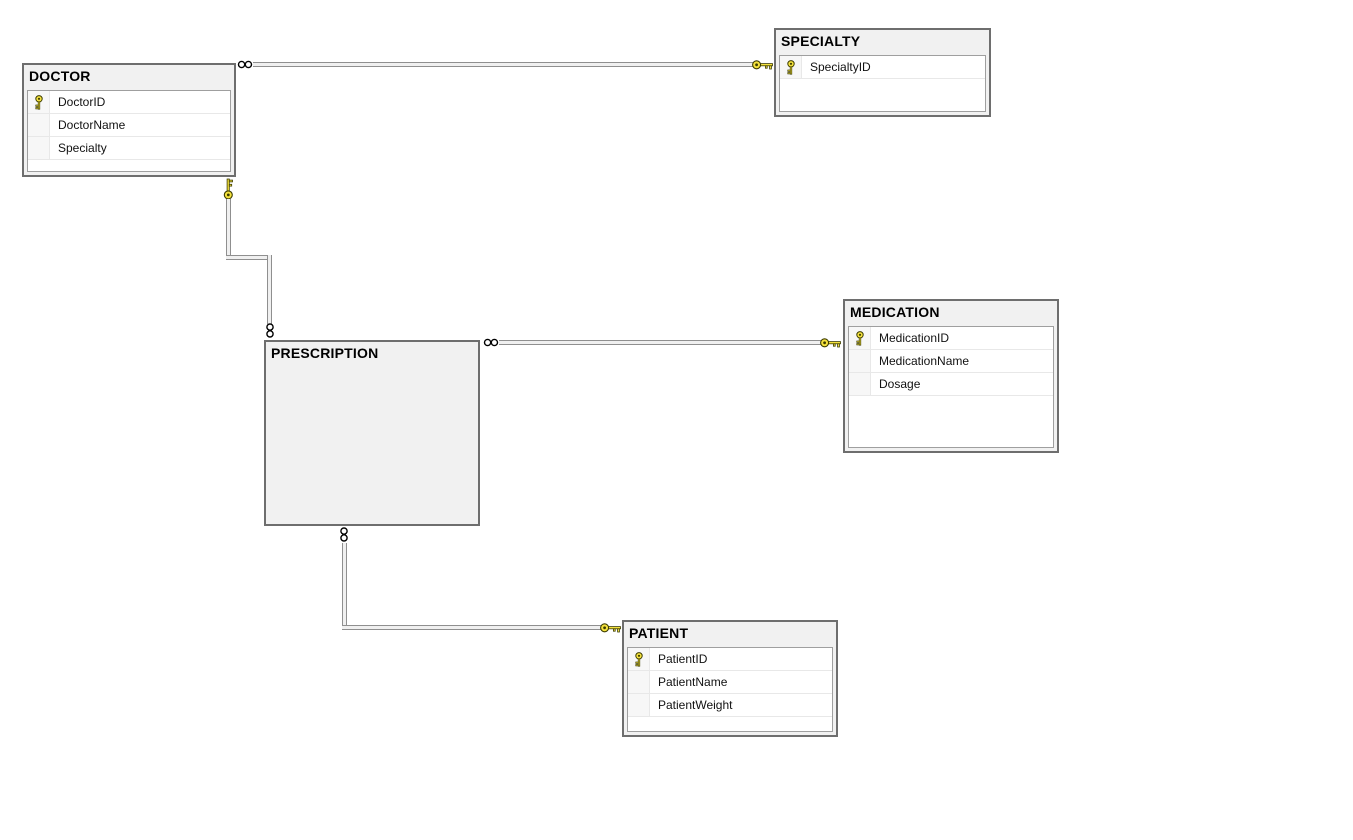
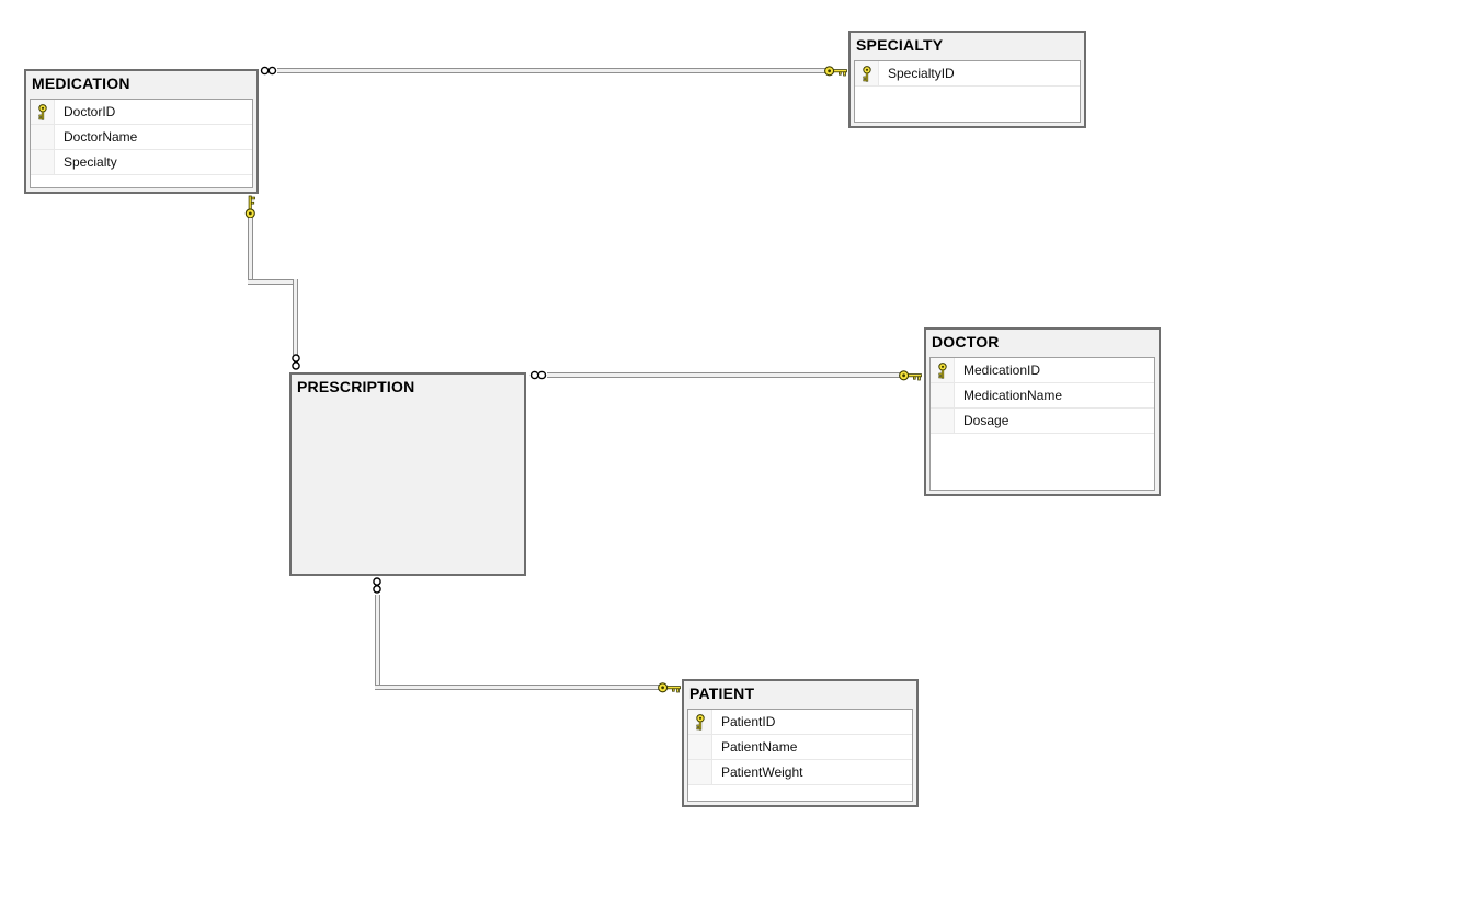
- DOCTOR
+ MEDICATION
  DoctorID
  DoctorName
  Specialty
  SPECIALTY
  SpecialtyID
  PRESCRIPTION
- MEDICATION
+ DOCTOR
  MedicationID
  MedicationName
  Dosage
  PATIENT
  PatientID
  PatientName
  PatientWeight
